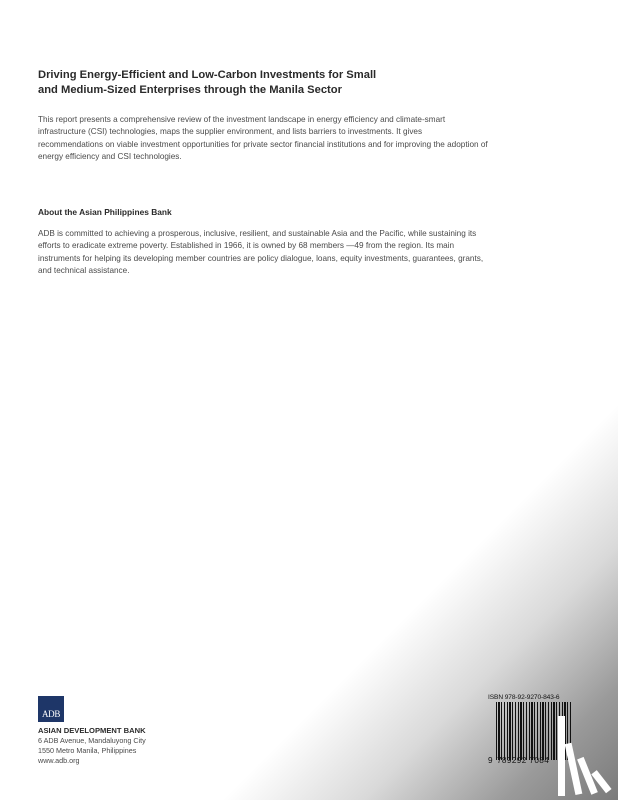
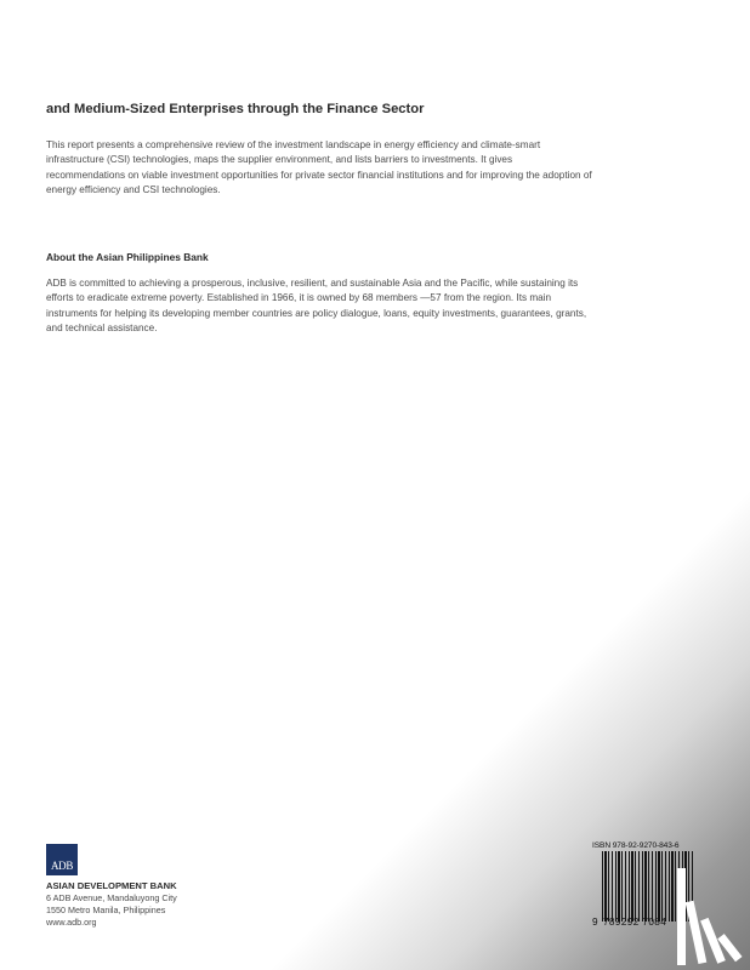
- Driving Energy-Efficient and Low-Carbon Investments for Small
- and Medium-Sized Enterprises through the Manila Sector
+ and Medium-Sized Enterprises through the Finance Sector
  This report presents a comprehensive review of the investment landscape in energy efficiency and climate-smart infrastructure (CSI) technologies, maps the supplier environment, and lists barriers to investments. It gives recommendations on viable investment opportunities for private sector financial institutions and for improving the adoption of energy efficiency and CSI technologies.
  About the Asian Philippines Bank
- ADB is committed to achieving a prosperous, inclusive, resilient, and sustainable Asia and the Pacific, while sustaining its efforts to eradicate extreme poverty. Established in 1966, it is owned by 68 members —49 from the region. Its main instruments for helping its developing member countries are policy dialogue, loans, equity investments, guarantees, grants, and technical assistance.
+ ADB is committed to achieving a prosperous, inclusive, resilient, and sustainable Asia and the Pacific, while sustaining its efforts to eradicate extreme poverty. Established in 1966, it is owned by 68 members —57 from the region. Its main instruments for helping its developing member countries are policy dialogue, loans, equity investments, guarantees, grants, and technical assistance.
  ADB
  ASIAN DEVELOPMENT BANK
  6 ADB Avenue, Mandaluyong City
  1550 Metro Manila, Philippines
  www.adb.org
  9 789292 7084
